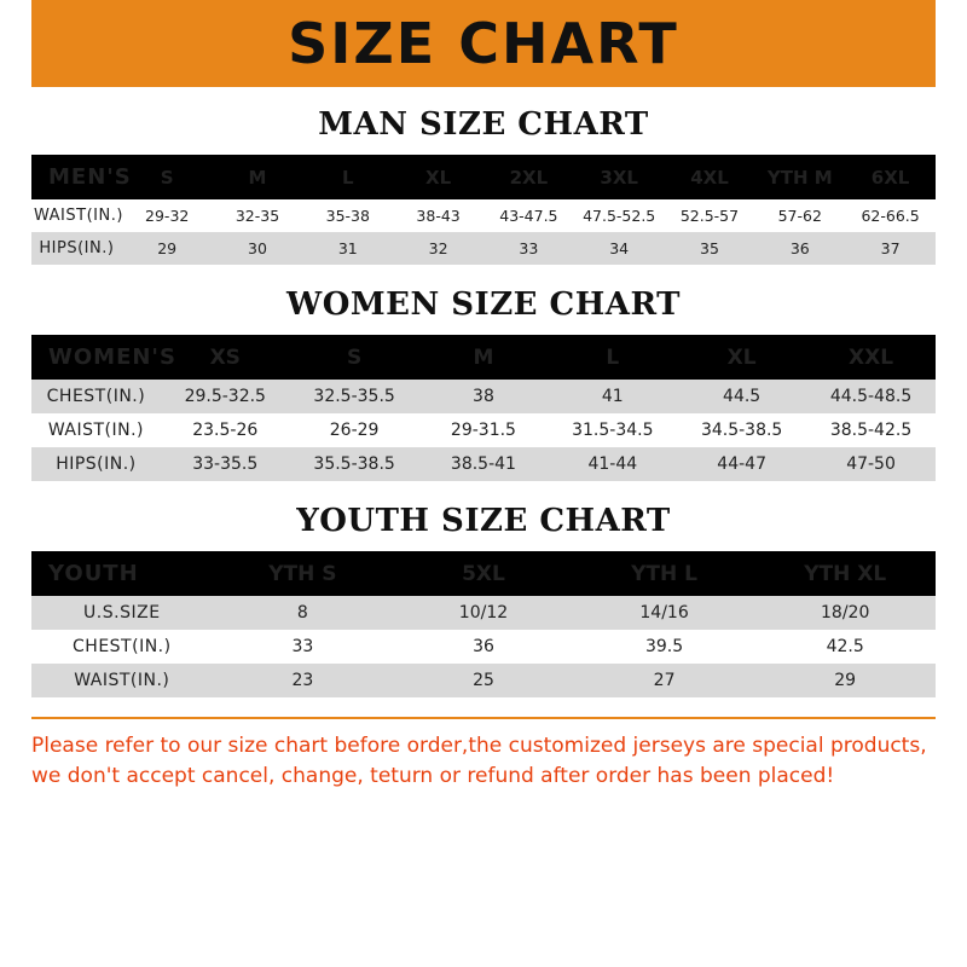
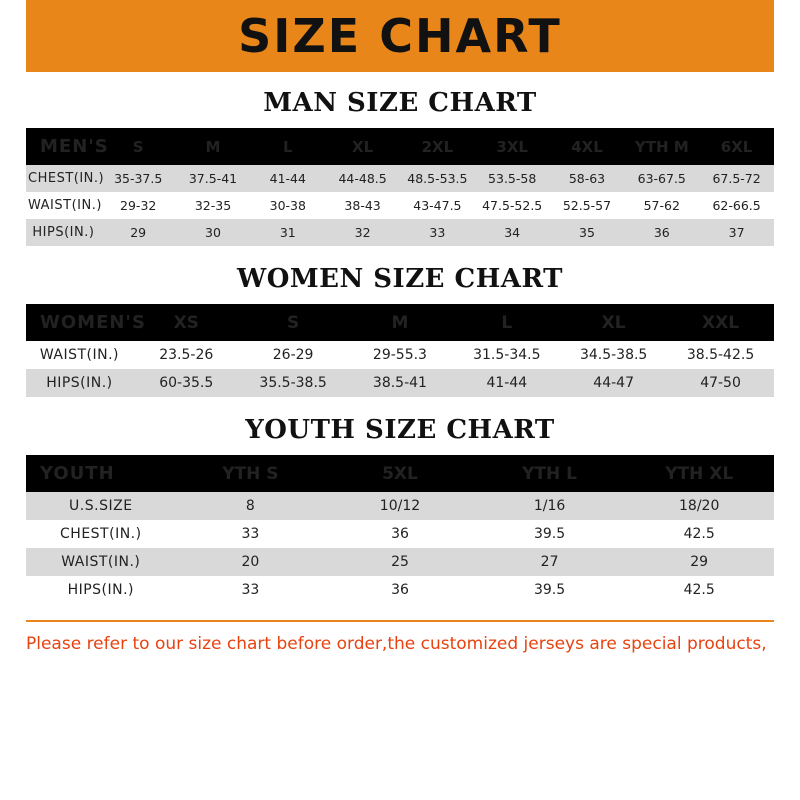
  SIZE CHART
  MAN SIZE CHART
  MEN'S	S	M	L	XL	2XL	3XL	4XL	YTH M	6XL
+ CHEST(IN.)	35-37.5	37.5-41	41-44	44-48.5	48.5-53.5	53.5-58	58-63	63-67.5	67.5-72
- WAIST(IN.)	29-32	32-35	35-38	38-43	43-47.5	47.5-52.5	52.5-57	57-62	62-66.5
+ WAIST(IN.)	29-32	32-35	30-38	38-43	43-47.5	47.5-52.5	52.5-57	57-62	62-66.5
  HIPS(IN.)	29	30	31	32	33	34	35	36	37
  WOMEN SIZE CHART
  WOMEN'S	XS	S	M	L	XL	XXL
- CHEST(IN.)	29.5-32.5	32.5-35.5	38	41	44.5	44.5-48.5
- WAIST(IN.)	23.5-26	26-29	29-31.5	31.5-34.5	34.5-38.5	38.5-42.5
+ WAIST(IN.)	23.5-26	26-29	29-55.3	31.5-34.5	34.5-38.5	38.5-42.5
- HIPS(IN.)	33-35.5	35.5-38.5	38.5-41	41-44	44-47	47-50
+ HIPS(IN.)	60-35.5	35.5-38.5	38.5-41	41-44	44-47	47-50
  YOUTH SIZE CHART
  YOUTH	YTH S	5XL	YTH L	YTH XL
- U.S.SIZE	8	10/12	14/16	18/20
+ U.S.SIZE	8	10/12	1/16	18/20
  CHEST(IN.)	33	36	39.5	42.5
- WAIST(IN.)	23	25	27	29
+ WAIST(IN.)	20	25	27	29
+ HIPS(IN.)	33	36	39.5	42.5
  Please refer to our size chart before order,the customized jerseys are special products,
- we don't accept cancel, change, teturn or refund after order has been placed!
